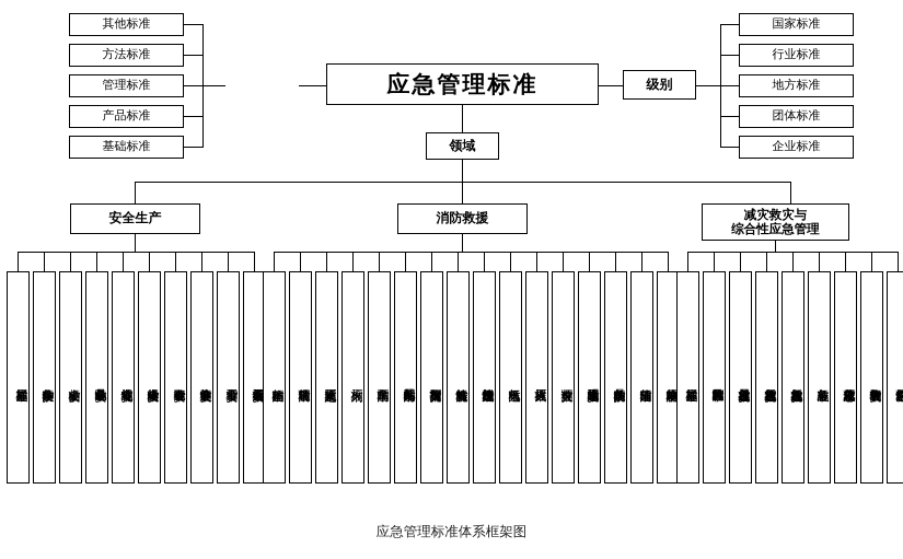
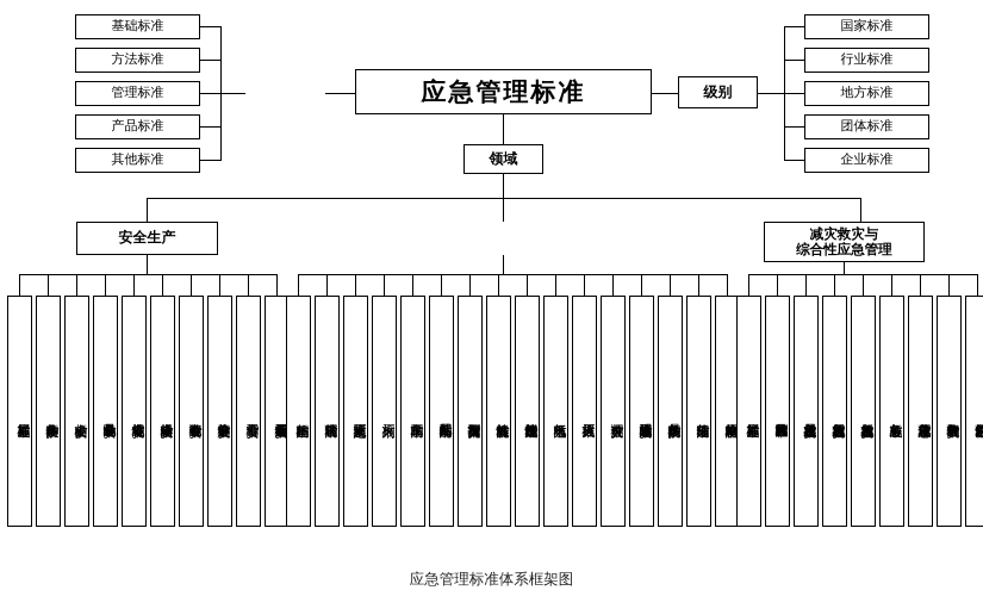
- 其他标准
+ 基础标准
  方法标准
  管理标准
  产品标准
- 基础标准
+ 其他标准
  应急管理标准
  级别
  国家标准
  行业标准
  地方标准
  团体标准
  企业标准
  领域
  安全生产
- 消防救援
  减灾救灾与
  综合性应急管理
  应急管理标准体系框架图
